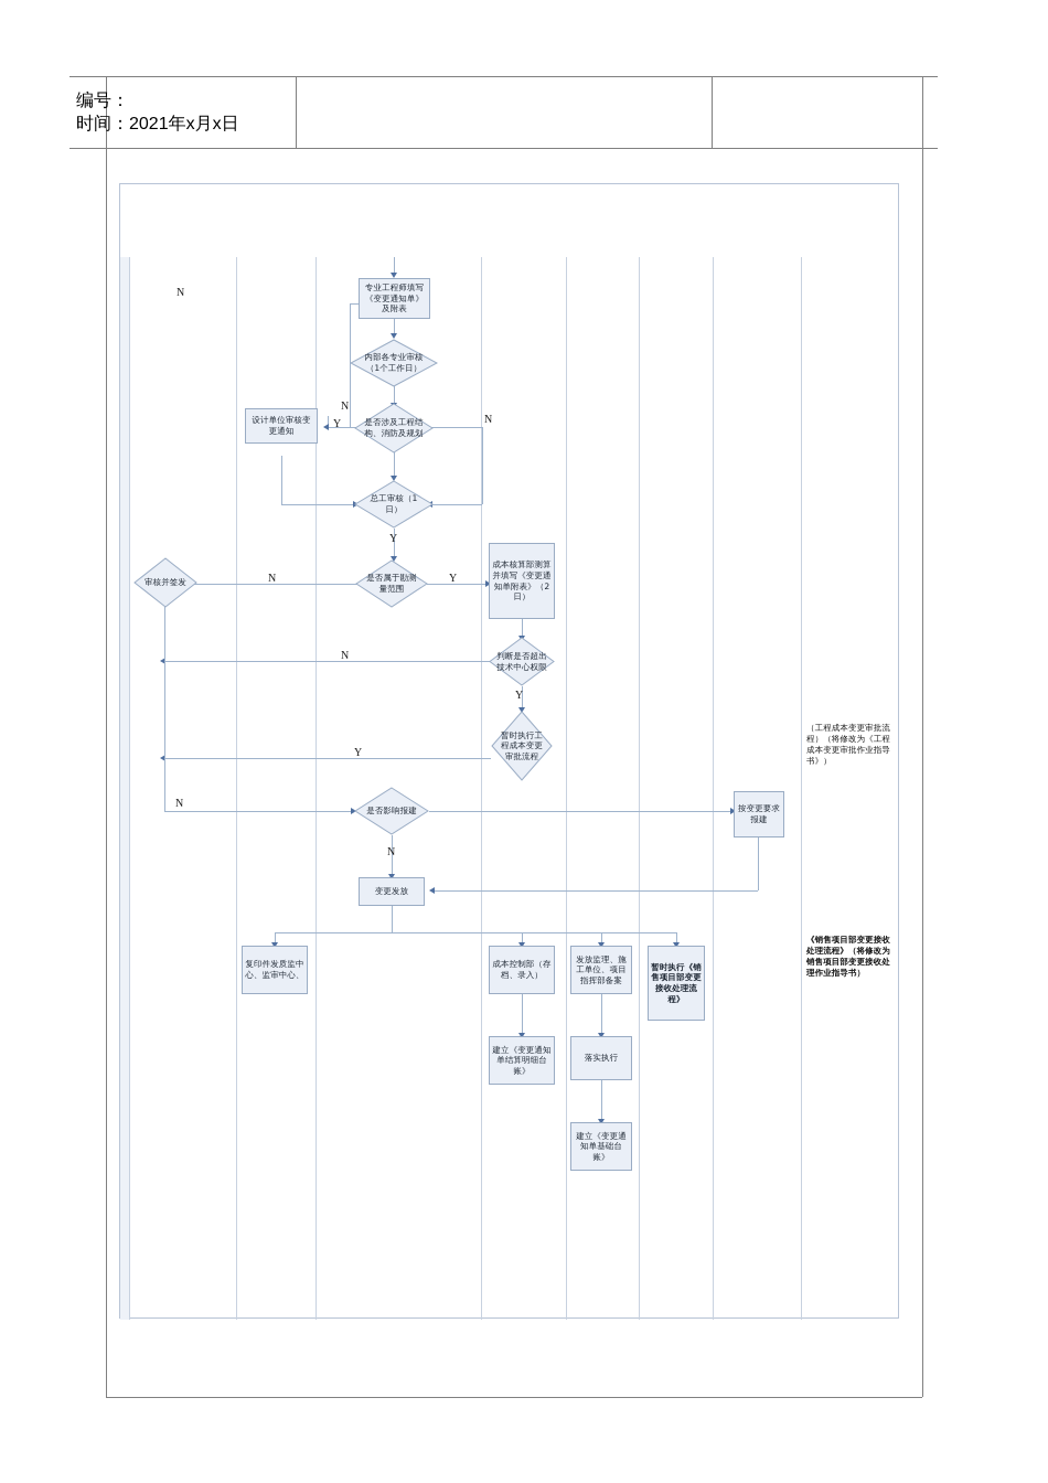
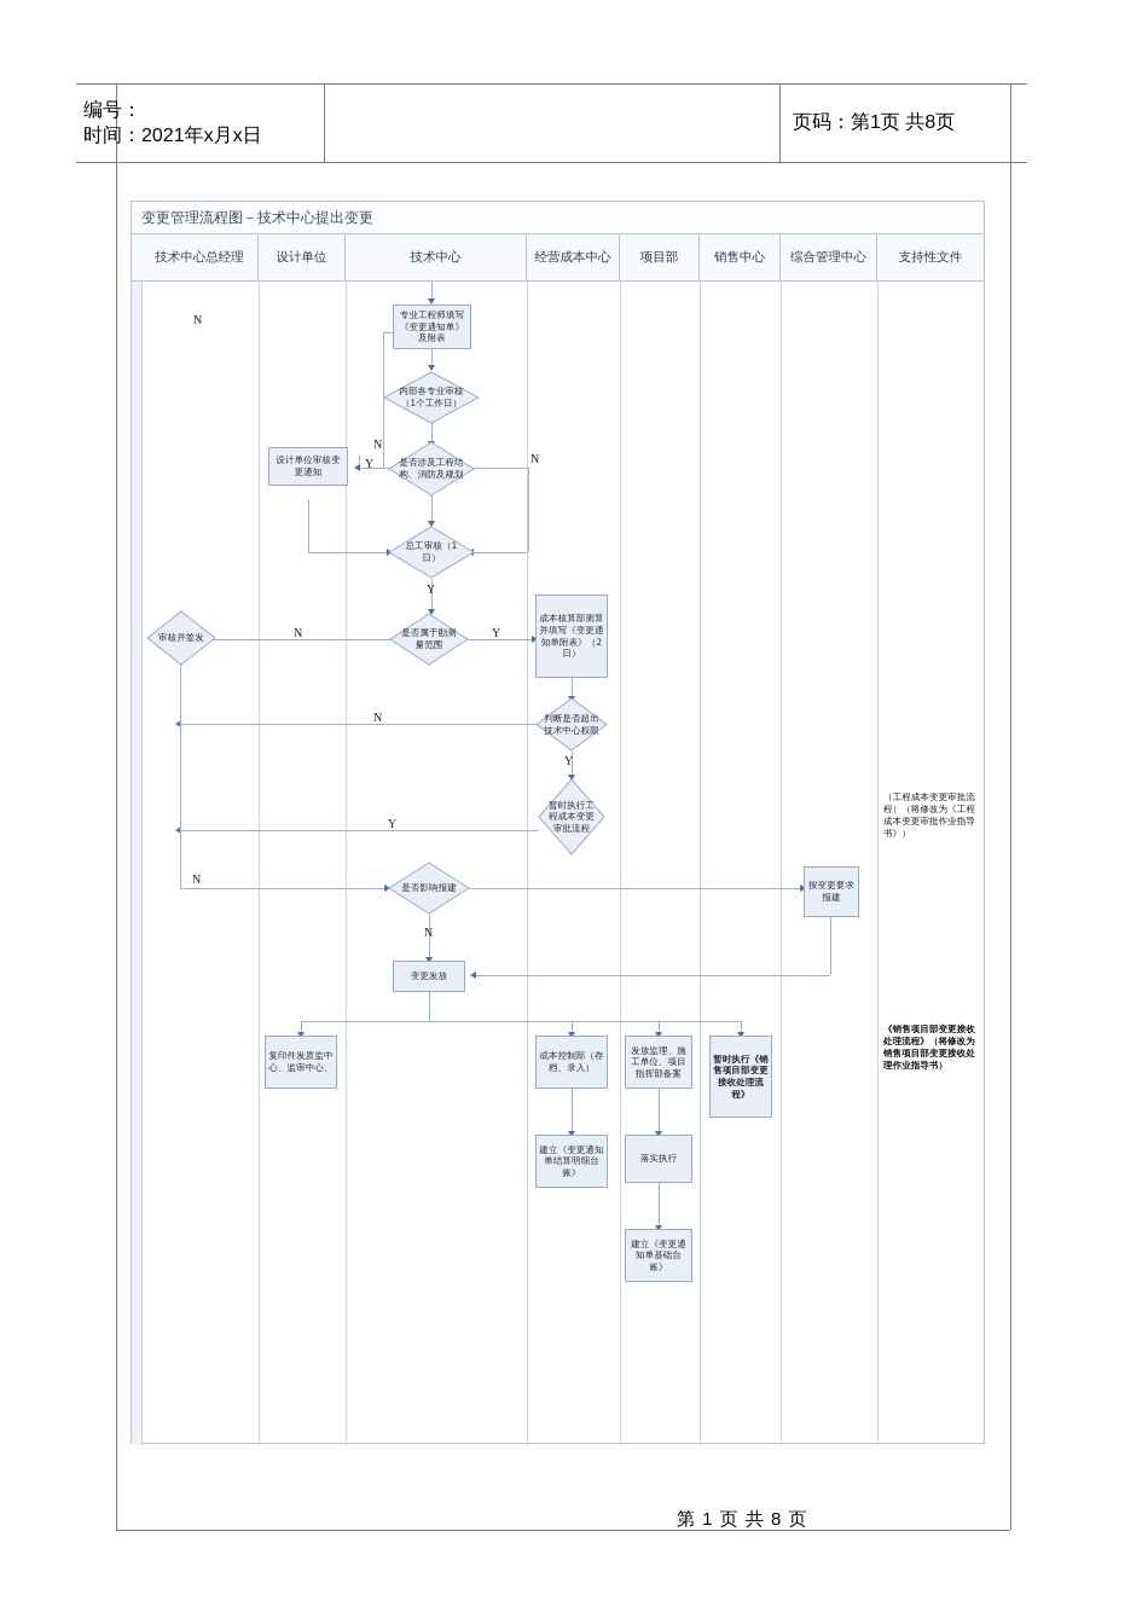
  编号：
  时间：2021年x月x日
+ 页码：第1页 共8页
+ 第 1 页 共 8 页
+ 变更管理流程图－技术中心提出变更
+ 技术中心总经理
+ 设计单位
+ 技术中心
+ 经营成本中心
+ 项目部
+ 销售中心
+ 综合管理中心
+ 支持性文件
  专业工程师填写《变更通知单》及附表
  内部各专业审核（1个工作日）
  是否涉及工程结构、消防及规划
  设计单位审核变更通知
  总工审核（1日）
  是否属于勘测量范围
  审核并签发
  成本核算部测算并填写《变更通知单附表》（2日）
  判断是否超出技术中心权限
  暂时执行工程成本变更审批流程
  是否影响报建
  按变更要求报建
  变更发放
  复印件发质监中心、监审中心、
  成本控制部（存档、录入）
  建立《变更通知单结算明细台账》
  发放监理、施工单位、项目指挥部备案
  落实执行
  建立《变更通知单基础台账》
  暂时执行《销售项目部变更接收处理流程》
  （工程成本变更审批流程）（将修改为《工程成本变更审批作业指导书》）
  《销售项目部变更接收处理流程》（将修改为销售项目部变更接收处理作业指导书）
  N
  N
  Y
  N
  Y
  N
  Y
  Y
  N
  Y
  N
  N
